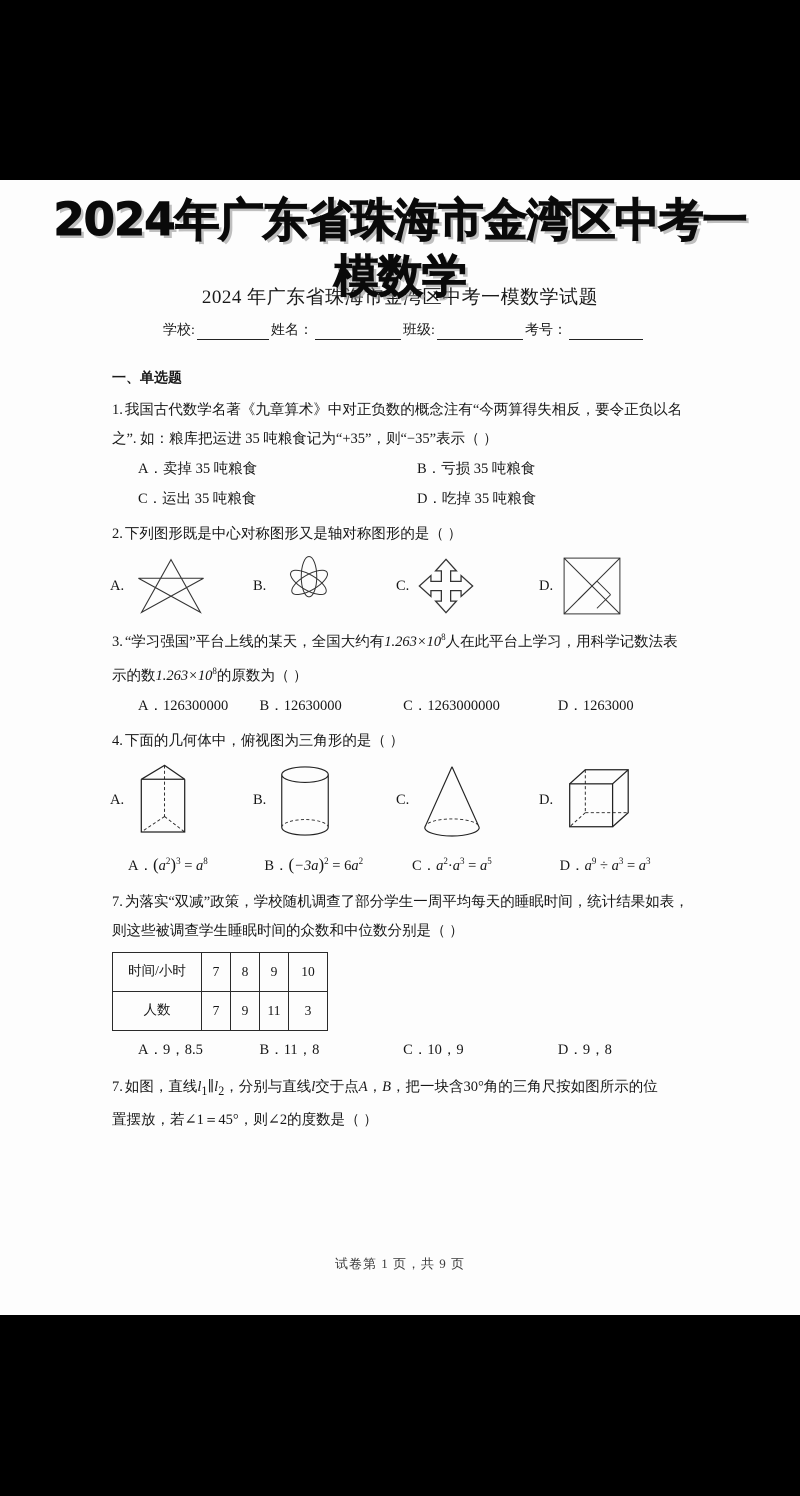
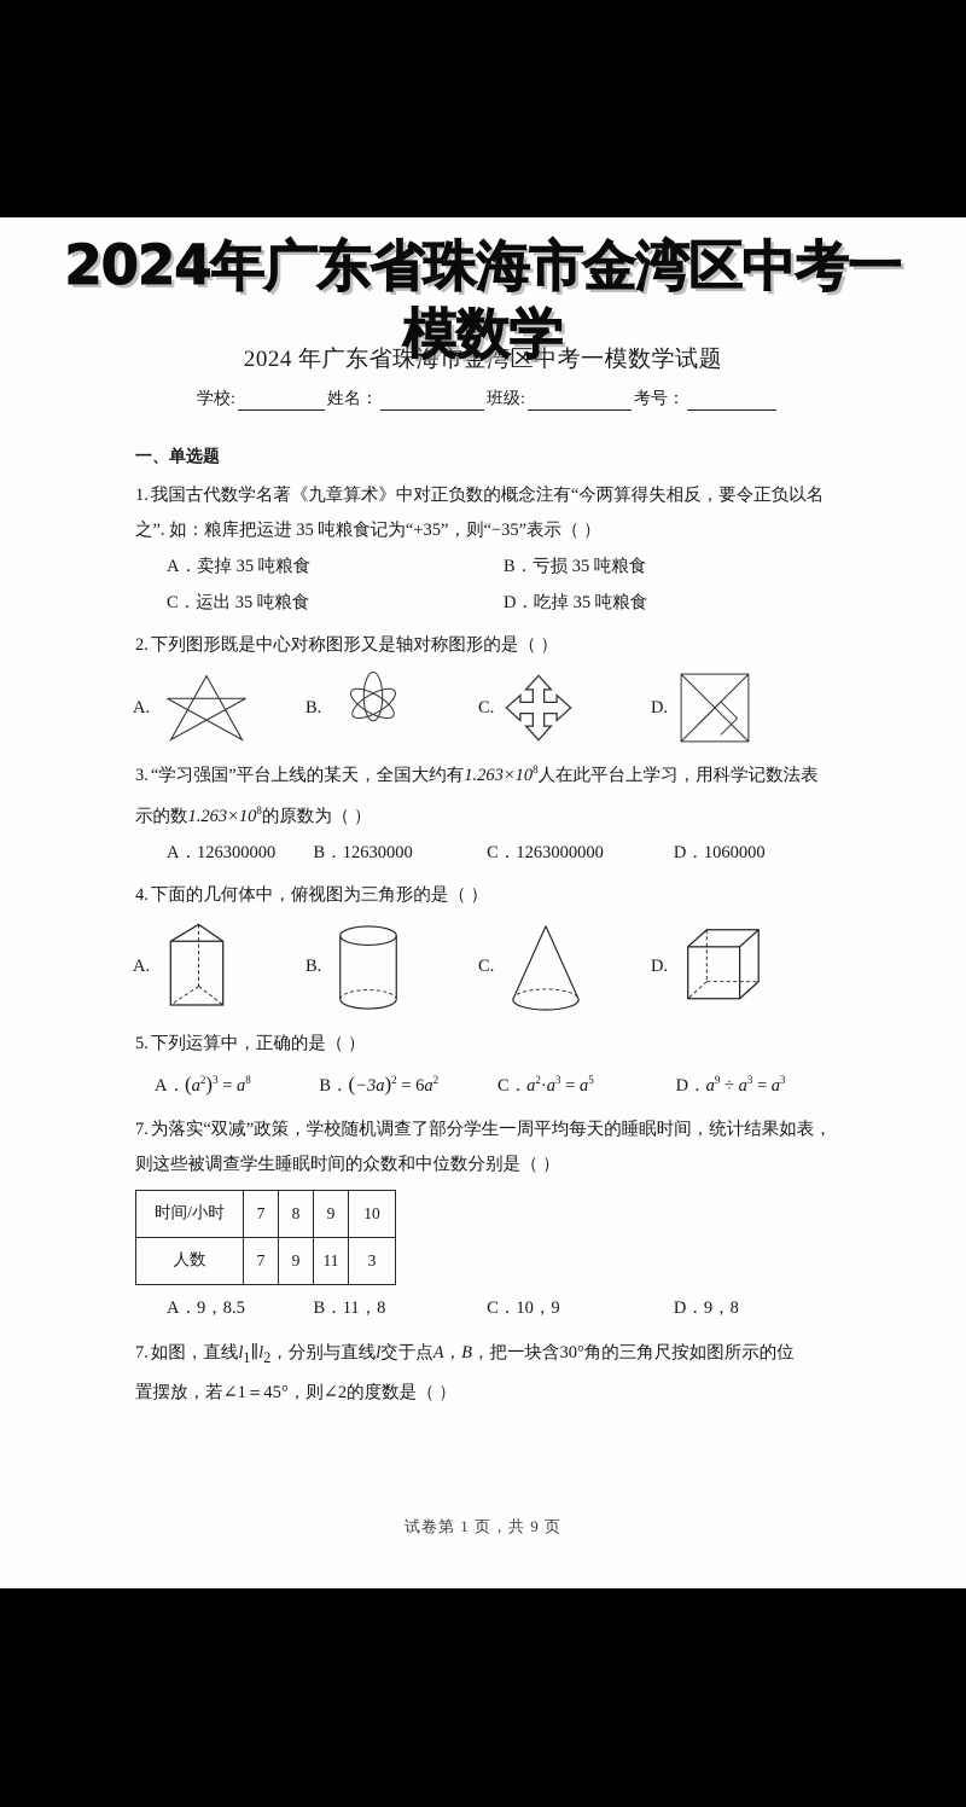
  2024年广东省珠海市金湾区中考一
  模数学
  2024 年广东省珠海市金湾区中考一模数学试题
  学校:
  姓名：
  班级:
  考号：
  一、单选题
  1. 我国古代数学名著《九章算术》中对正负数的概念注有“今两算得失相反，要令正负以名
  之”. 如：粮库把运进 35 吨粮食记为“+35”，则“−35”表示（ ）
  A．卖掉 35 吨粮食
  B．亏损 35 吨粮食
  C．运出 35 吨粮食
  D．吃掉 35 吨粮食
  2. 下列图形既是中心对称图形又是轴对称图形的是（ ）
  A.
  B.
  C.
  D.
  3. “学习强国”平台上线的某天，全国大约有1.263×108人在此平台上学习，用科学记数法表
  示的数1.263×108的原数为（ ）
  A．126300000
  B．12630000
  C．1263000000
- D．1263000
+ D．1060000
  4. 下面的几何体中，俯视图为三角形的是（ ）
  A.
  B.
  C.
  D.
+ 5. 下列运算中，正确的是（ ）
  A．(a2)3 = a8
  B．(−3a)2 = 6a2
  C．a2·a3 = a5
  D．a9 ÷ a3 = a3
  7. 为落实“双减”政策，学校随机调查了部分学生一周平均每天的睡眠时间，统计结果如表，
  则这些被调查学生睡眠时间的众数和中位数分别是（ ）
  时间/小时	7	8	9	10
  人数	7	9	11	3
  A．9，8.5
  B．11，8
  C．10，9
  D．9，8
  7. 如图，直线l1∥l2，分别与直线l交于点A，B，把一块含30°角的三角尺按如图所示的位
  置摆放，若∠1＝45°，则∠2的度数是（ ）
  试卷第 1 页，共 9 页
